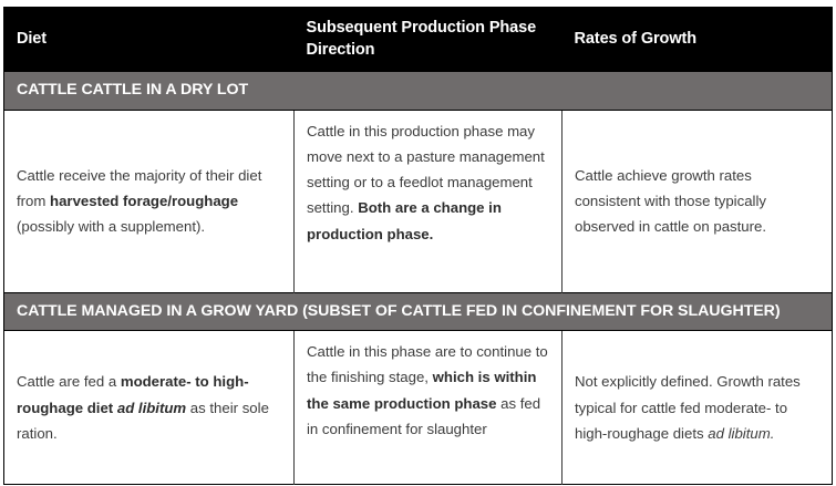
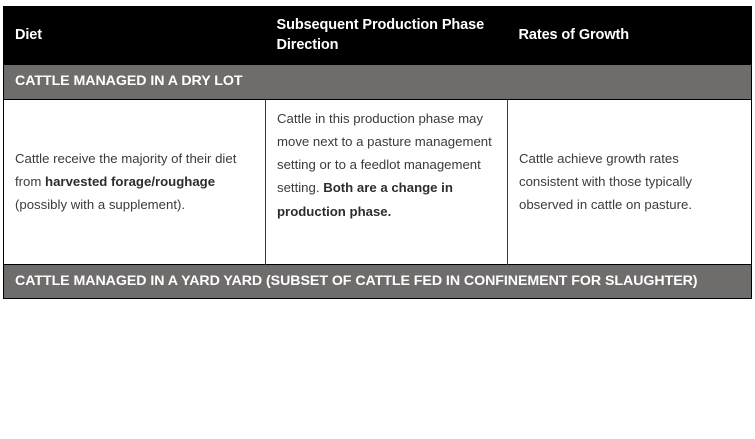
  Diet	Subsequent Production Phase Direction	Rates of Growth
- CATTLE CATTLE IN A DRY LOT
+ CATTLE MANAGED IN A DRY LOT
  Cattle receive the majority of their diet from harvested forage/roughage (possibly with a supplement).	Cattle in this production phase may move next to a pasture management setting or to a feedlot management setting. Both are a change in production phase.	Cattle achieve growth rates consistent with those typically observed in cattle on pasture.
- CATTLE MANAGED IN A GROW YARD (SUBSET OF CATTLE FED IN CONFINEMENT FOR SLAUGHTER)
+ CATTLE MANAGED IN A YARD YARD (SUBSET OF CATTLE FED IN CONFINEMENT FOR SLAUGHTER)
- Cattle are fed a moderate- to high-roughage diet ad libitum as their sole ration.	Cattle in this phase are to continue to the finishing stage, which is within the same production phase as fed in confinement for slaughter	Not explicitly defined. Growth rates typical for cattle fed moderate- to high-roughage diets ad libitum.
